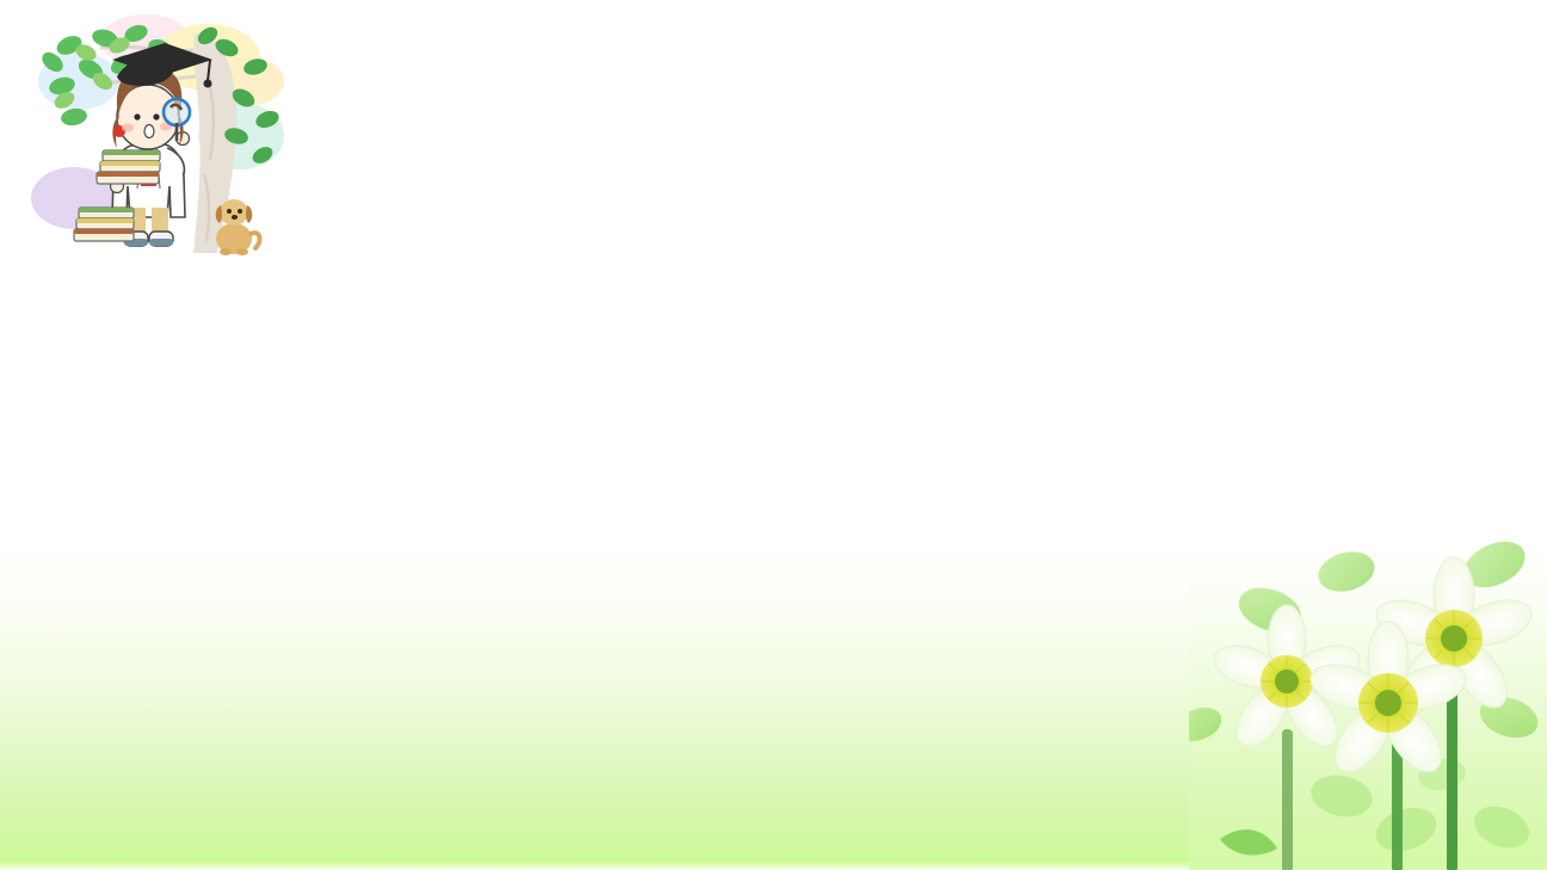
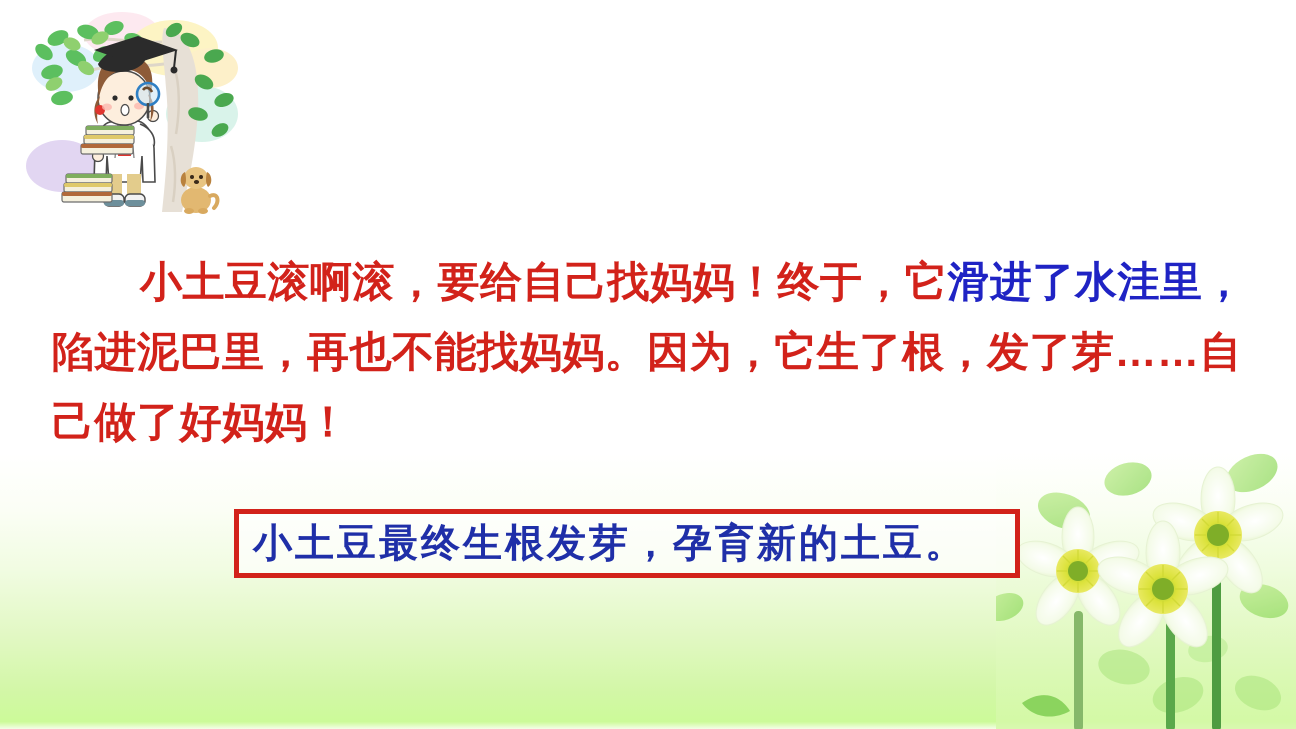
+ 小土豆滚啊滚，要给自己找妈妈！终于，它滑进了水洼里，陷进泥巴里，再也不能找妈妈。因为，它生了根，发了芽……自己做了好妈妈！
+ 小土豆最终生根发芽，孕育新的土豆。
